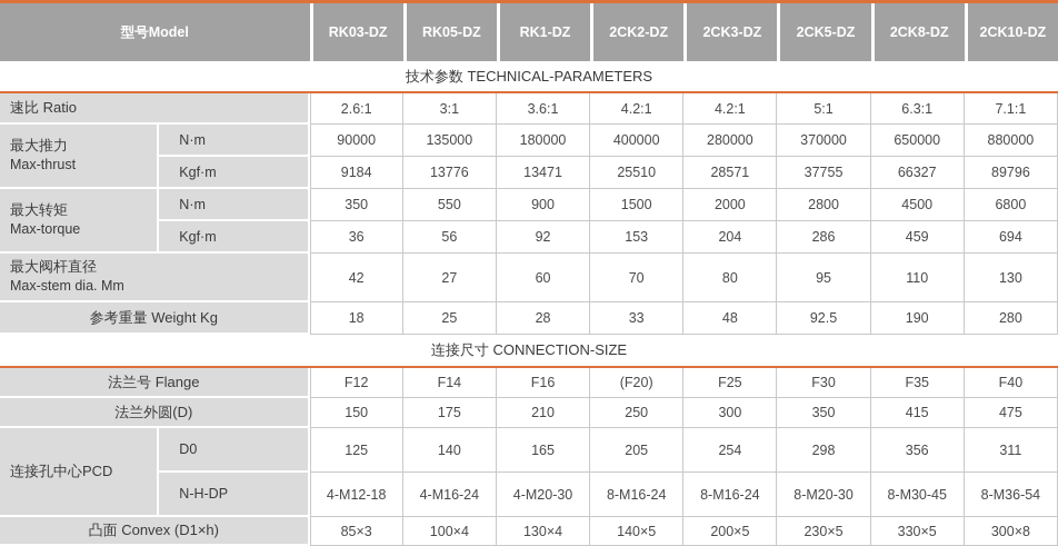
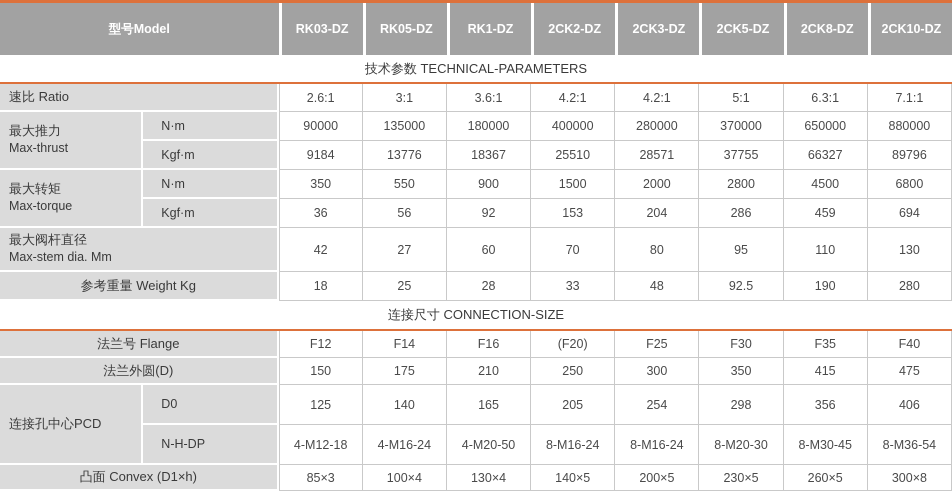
  型号Model	RK03-DZ	RK05-DZ	RK1-DZ	2CK2-DZ	2CK3-DZ	2CK5-DZ	2CK8-DZ	2CK10-DZ
  技术参数 TECHNICAL-PARAMETERS
  速比 Ratio	2.6:1	3:1	3.6:1	4.2:1	4.2:1	5:1	6.3:1	7.1:1
  最大推力 Max-thrust	N·m	90000	135000	180000	400000	280000	370000	650000	880000
- Kgf·m	9184	13776	13471	25510	28571	37755	66327	89796
+ Kgf·m	9184	13776	18367	25510	28571	37755	66327	89796
  最大转矩 Max-torque	N·m	350	550	900	1500	2000	2800	4500	6800
  Kgf·m	36	56	92	153	204	286	459	694
  最大阀杆直径 Max-stem dia. Mm	42	27	60	70	80	95	110	130
  参考重量 Weight Kg	18	25	28	33	48	92.5	190	280
  连接尺寸 CONNECTION-SIZE
  法兰号 Flange	F12	F14	F16	(F20)	F25	F30	F35	F40
  法兰外圆(D)	150	175	210	250	300	350	415	475
- 连接孔中心PCD	D0	125	140	165	205	254	298	356	311
+ 连接孔中心PCD	D0	125	140	165	205	254	298	356	406
- N-H-DP	4-M12-18	4-M16-24	4-M20-30	8-M16-24	8-M16-24	8-M20-30	8-M30-45	8-M36-54
+ N-H-DP	4-M12-18	4-M16-24	4-M20-50	8-M16-24	8-M16-24	8-M20-30	8-M30-45	8-M36-54
- 凸面 Convex (D1×h)	85×3	100×4	130×4	140×5	200×5	230×5	330×5	300×8
+ 凸面 Convex (D1×h)	85×3	100×4	130×4	140×5	200×5	230×5	260×5	300×8
